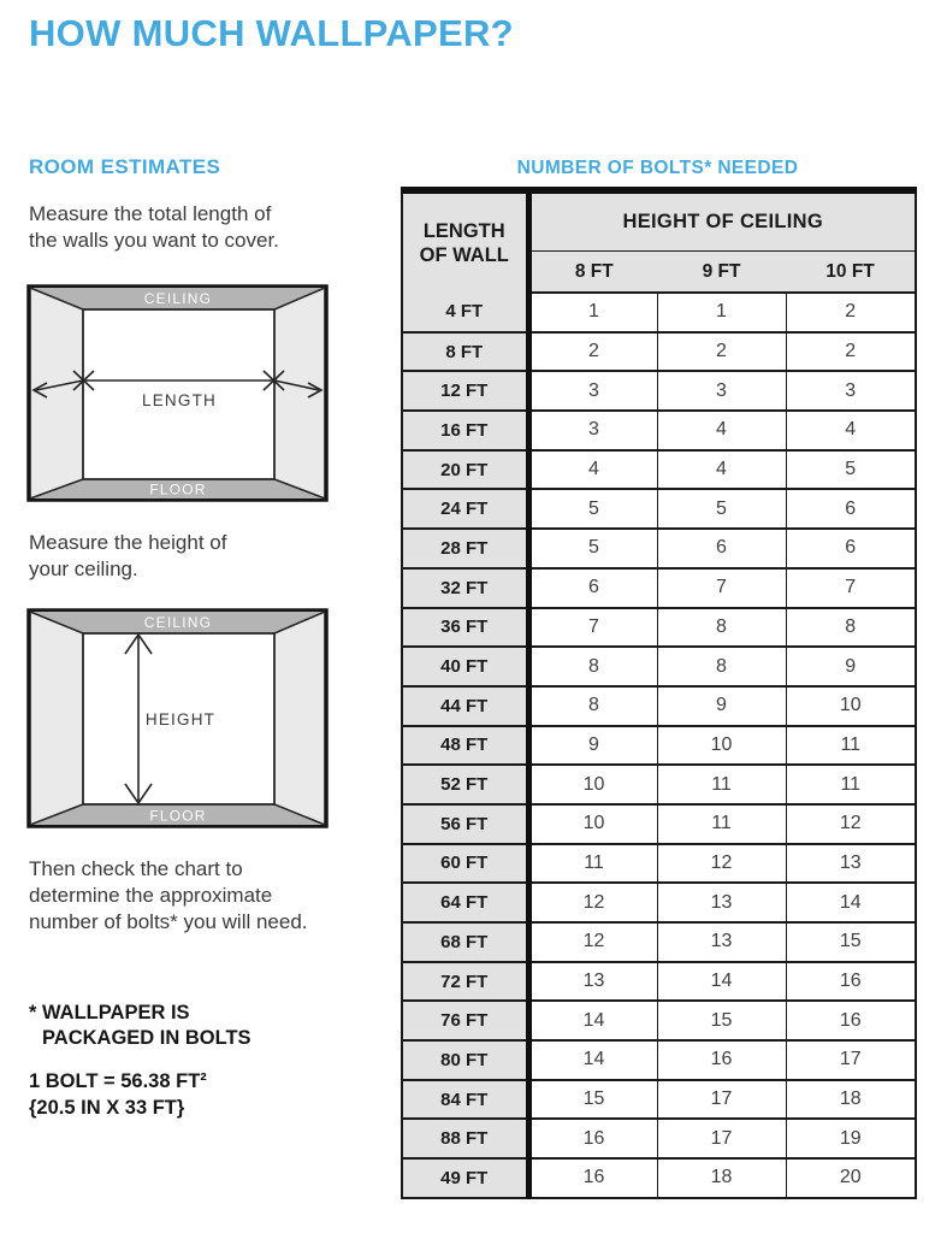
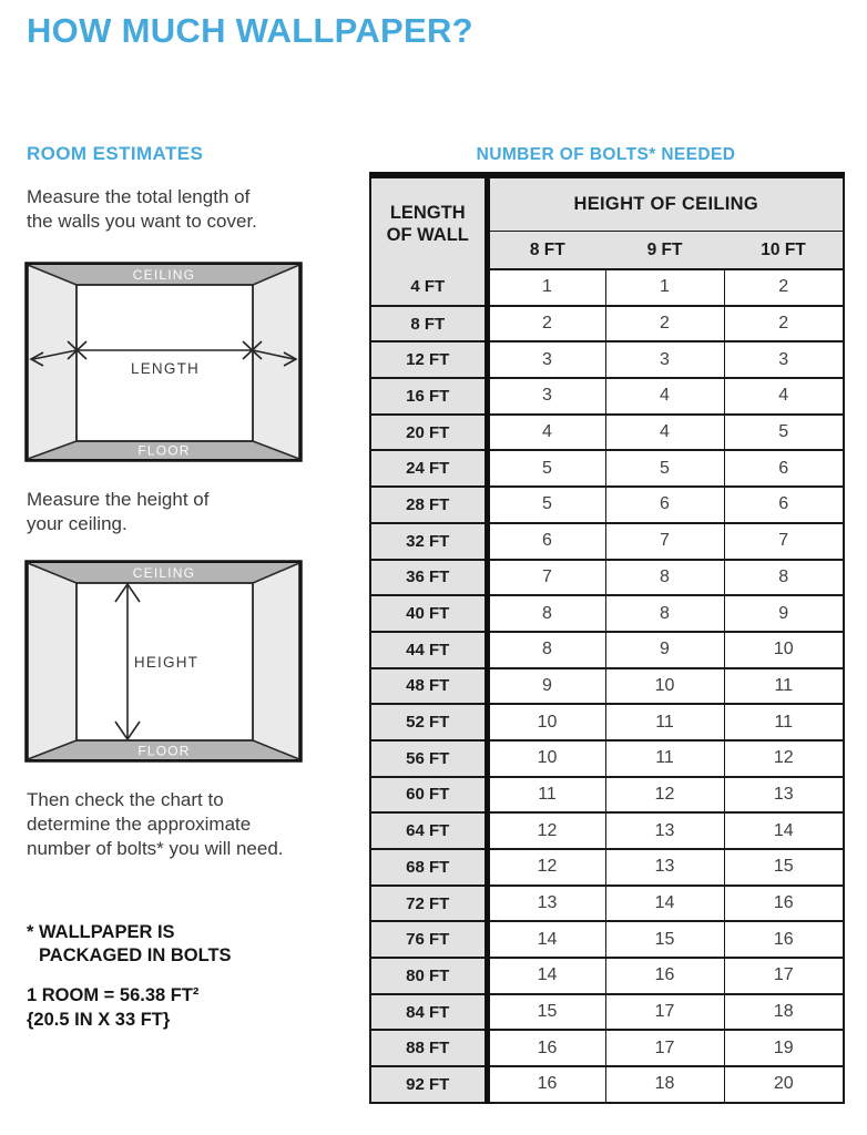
  HOW MUCH WALLPAPER?
  ROOM ESTIMATES
  Measure the total length of
  the walls you want to cover.
  CEILING
  FLOOR
  LENGTH
  Measure the height of
  your ceiling.
  CEILING
  FLOOR
  HEIGHT
  Then check the chart to
  determine the approximate
  number of bolts* you will need.
  * WALLPAPER IS
  PACKAGED IN BOLTS
- 1 BOLT = 56.38 FT²
+ 1 ROOM = 56.38 FT²
  {20.5 IN X 33 FT}
  NUMBER OF BOLTS* NEEDED
  LENGTH OF WALL	HEIGHT OF CEILING
  8 FT	9 FT	10 FT
  4 FT	1	1	2
  8 FT	2	2	2
  12 FT	3	3	3
  16 FT	3	4	4
  20 FT	4	4	5
  24 FT	5	5	6
  28 FT	5	6	6
  32 FT	6	7	7
  36 FT	7	8	8
  40 FT	8	8	9
  44 FT	8	9	10
  48 FT	9	10	11
  52 FT	10	11	11
  56 FT	10	11	12
  60 FT	11	12	13
  64 FT	12	13	14
  68 FT	12	13	15
  72 FT	13	14	16
  76 FT	14	15	16
  80 FT	14	16	17
  84 FT	15	17	18
  88 FT	16	17	19
- 49 FT	16	18	20
+ 92 FT	16	18	20
